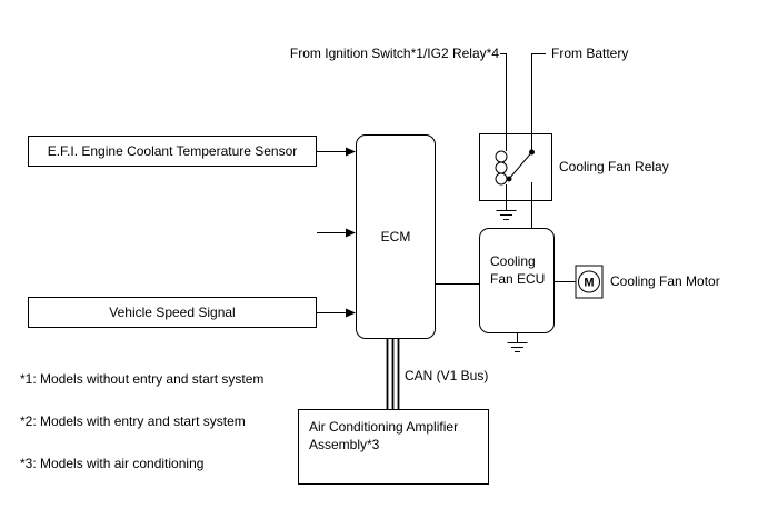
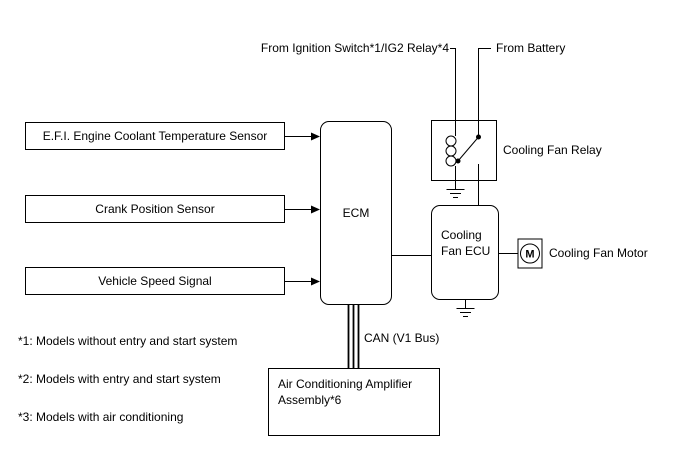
  M
  From Ignition Switch*1/IG2 Relay*4
  From Battery
  E.F.I. Engine Coolant Temperature Sensor
+ Crank Position Sensor
  Vehicle Speed Signal
  ECM
  Cooling Fan Relay
  Cooling Fan ECU
  Cooling Fan Motor
  CAN (V1 Bus)
- Air Conditioning Amplifier Assembly*3
+ Air Conditioning Amplifier Assembly*6
  *1: Models without entry and start system
  *2: Models with entry and start system
  *3: Models with air conditioning
